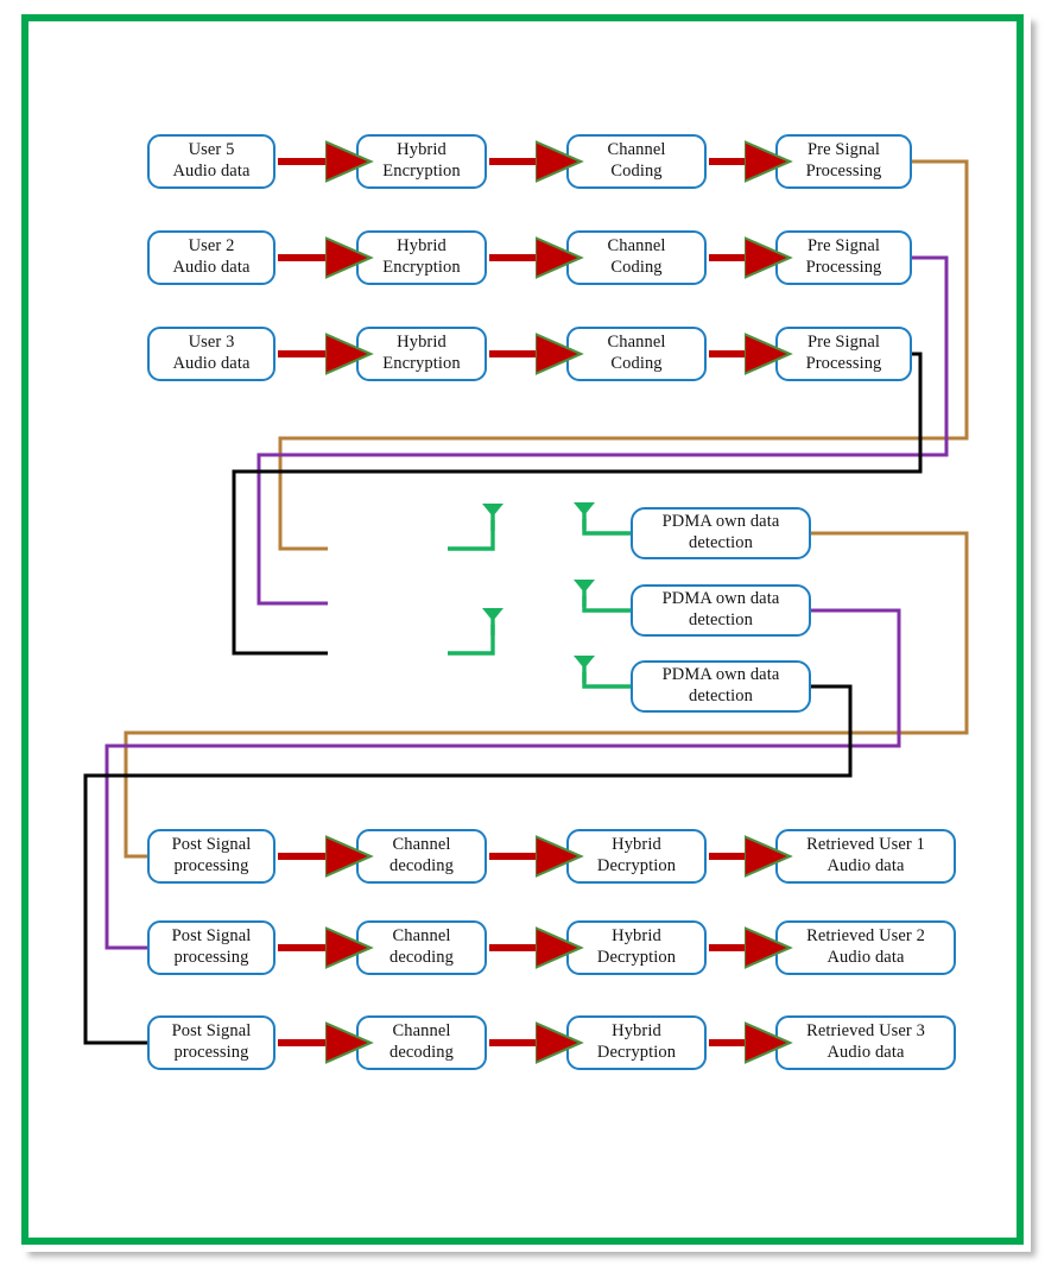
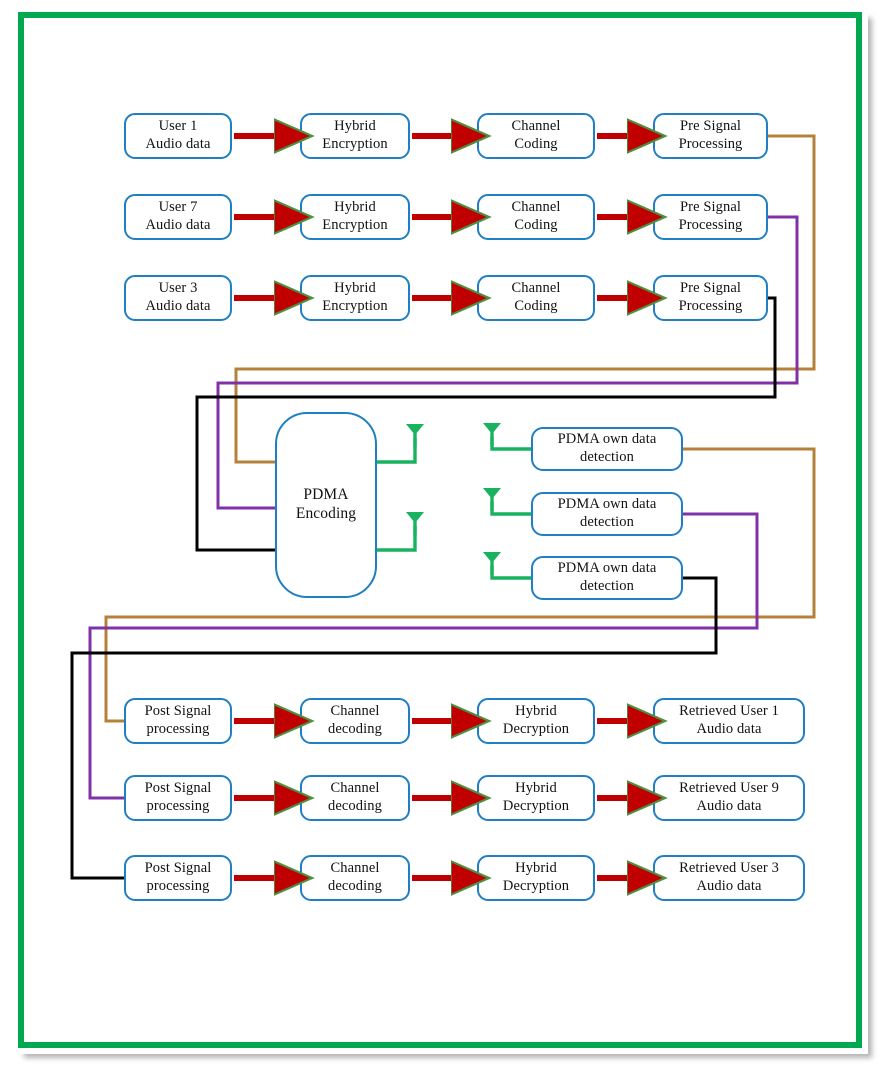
- User 5
+ User 1
  Audio data
  Hybrid
  Encryption
  Channel
  Coding
  Pre Signal
  Processing
- User 2
+ User 7
  Audio data
  Hybrid
  Encryption
  Channel
  Coding
  Pre Signal
  Processing
  User 3
  Audio data
  Hybrid
  Encryption
  Channel
  Coding
  Pre Signal
  Processing
+ PDMA
+ Encoding
  PDMA own data
  detection
  PDMA own data
  detection
  PDMA own data
  detection
  Post Signal
  processing
  Channel
  decoding
  Hybrid
  Decryption
  Retrieved User 1
  Audio data
  Post Signal
  processing
  Channel
  decoding
  Hybrid
  Decryption
- Retrieved User 2
+ Retrieved User 9
  Audio data
  Post Signal
  processing
  Channel
  decoding
  Hybrid
  Decryption
  Retrieved User 3
  Audio data
